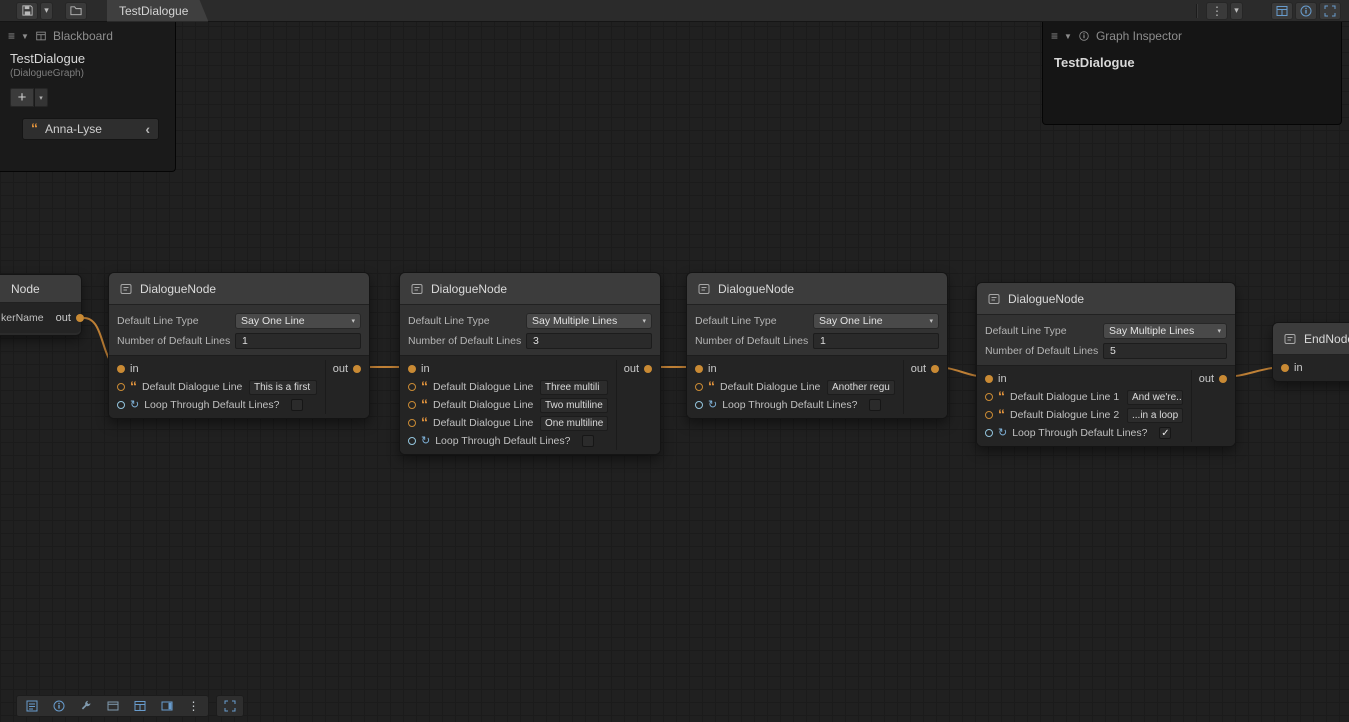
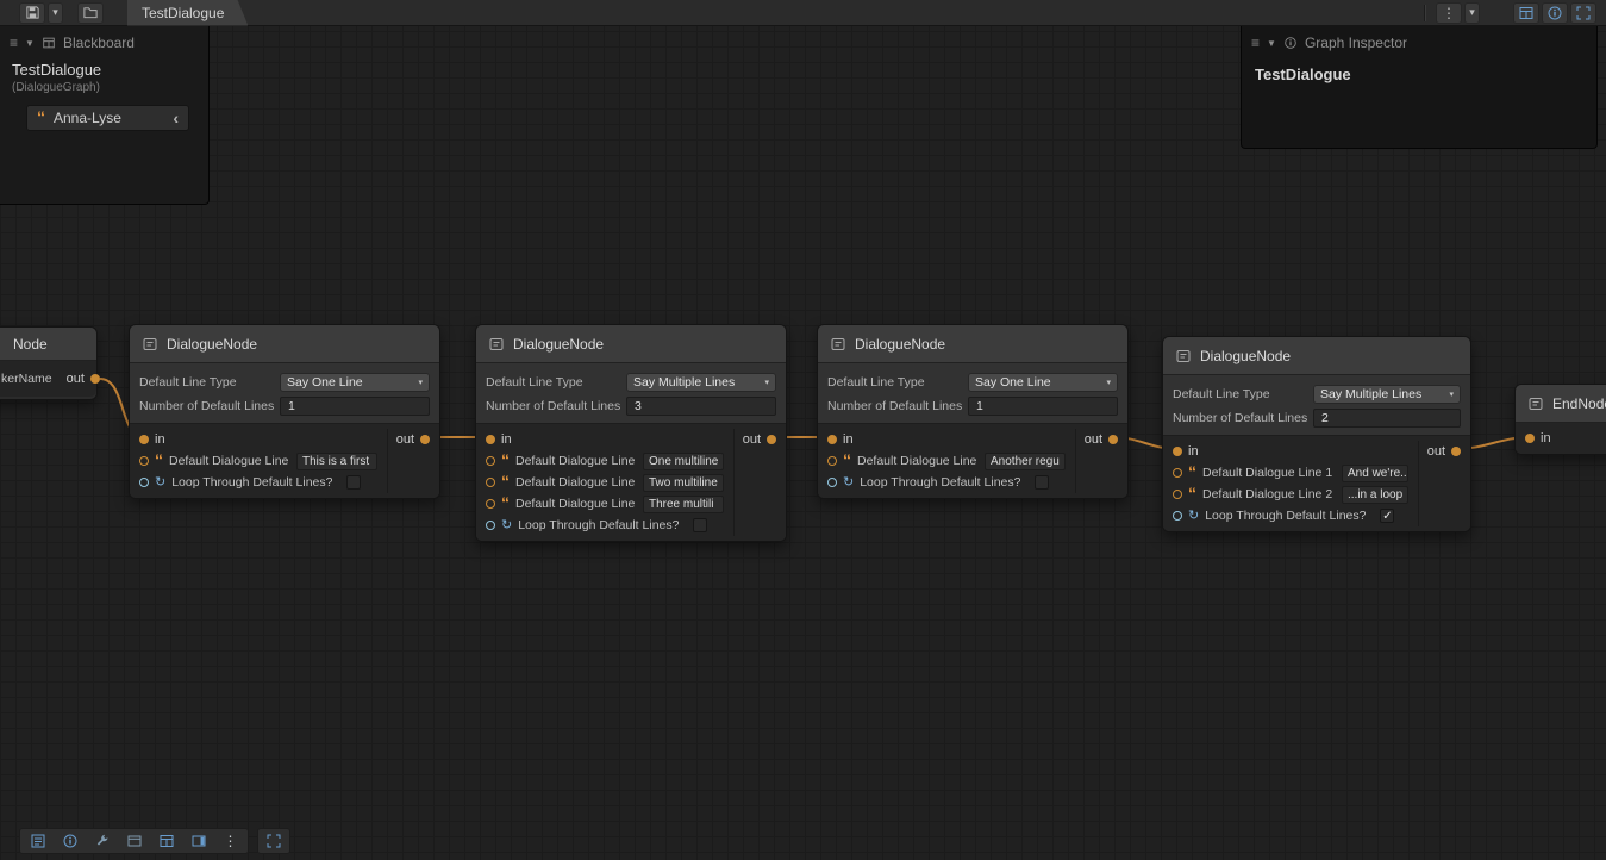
  Node
  kerName
  out
  DialogueNode
  Default Line Type
  Say One Line
  Number of Default Lines
  1
  in
  “
  Default Dialogue Line
  This is a first
  ↻
  Loop Through Default Lines?
  out
  DialogueNode
  Default Line Type
  Say Multiple Lines
  Number of Default Lines
  3
  in
  “
  Default Dialogue Line
- Three multili
+ One multiline
  “
  Default Dialogue Line
  Two multiline
  “
  Default Dialogue Line
- One multiline
+ Three multili
  ↻
  Loop Through Default Lines?
  out
  DialogueNode
  Default Line Type
  Say One Line
  Number of Default Lines
  1
  in
  “
  Default Dialogue Line
  Another regu
  ↻
  Loop Through Default Lines?
  out
  DialogueNode
  Default Line Type
  Say Multiple Lines
  Number of Default Lines
- 5
+ 2
  in
  “
  Default Dialogue Line 1
  And we're..
  “
  Default Dialogue Line 2
  ...in a loop
  ↻
  Loop Through Default Lines?
  ✓
  out
  EndNod
  in
  ▾
  TestDialogue
  ⋮
  ▾
  ≡
  ▼
  Blackboard
  TestDialogue
  (DialogueGraph)
- +
  “
  Anna-Lyse
  ‹
  ≡
  ▼
  Graph Inspector
  TestDialogue
  ⋮
